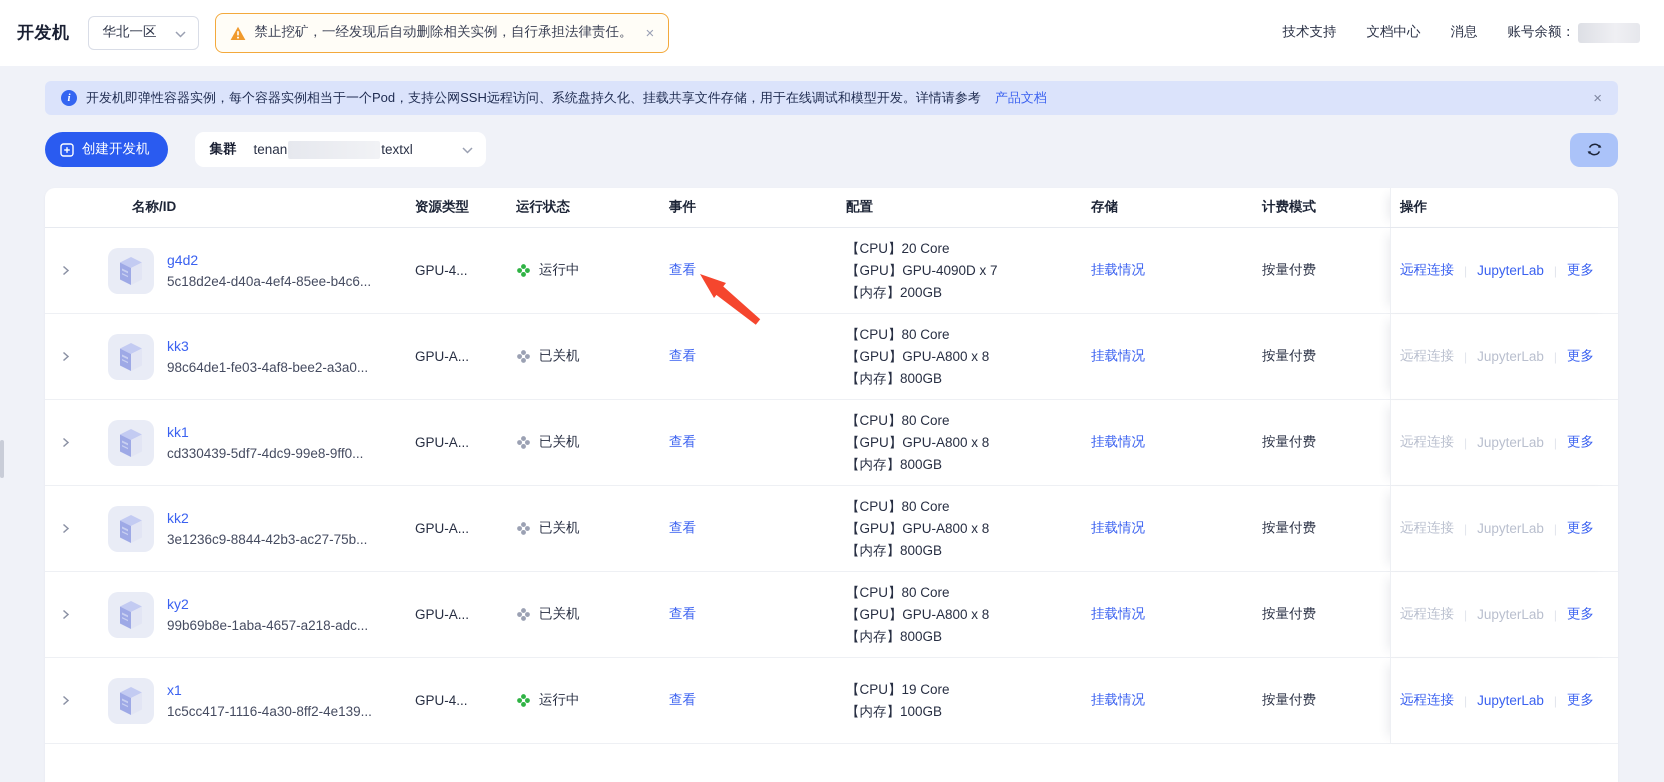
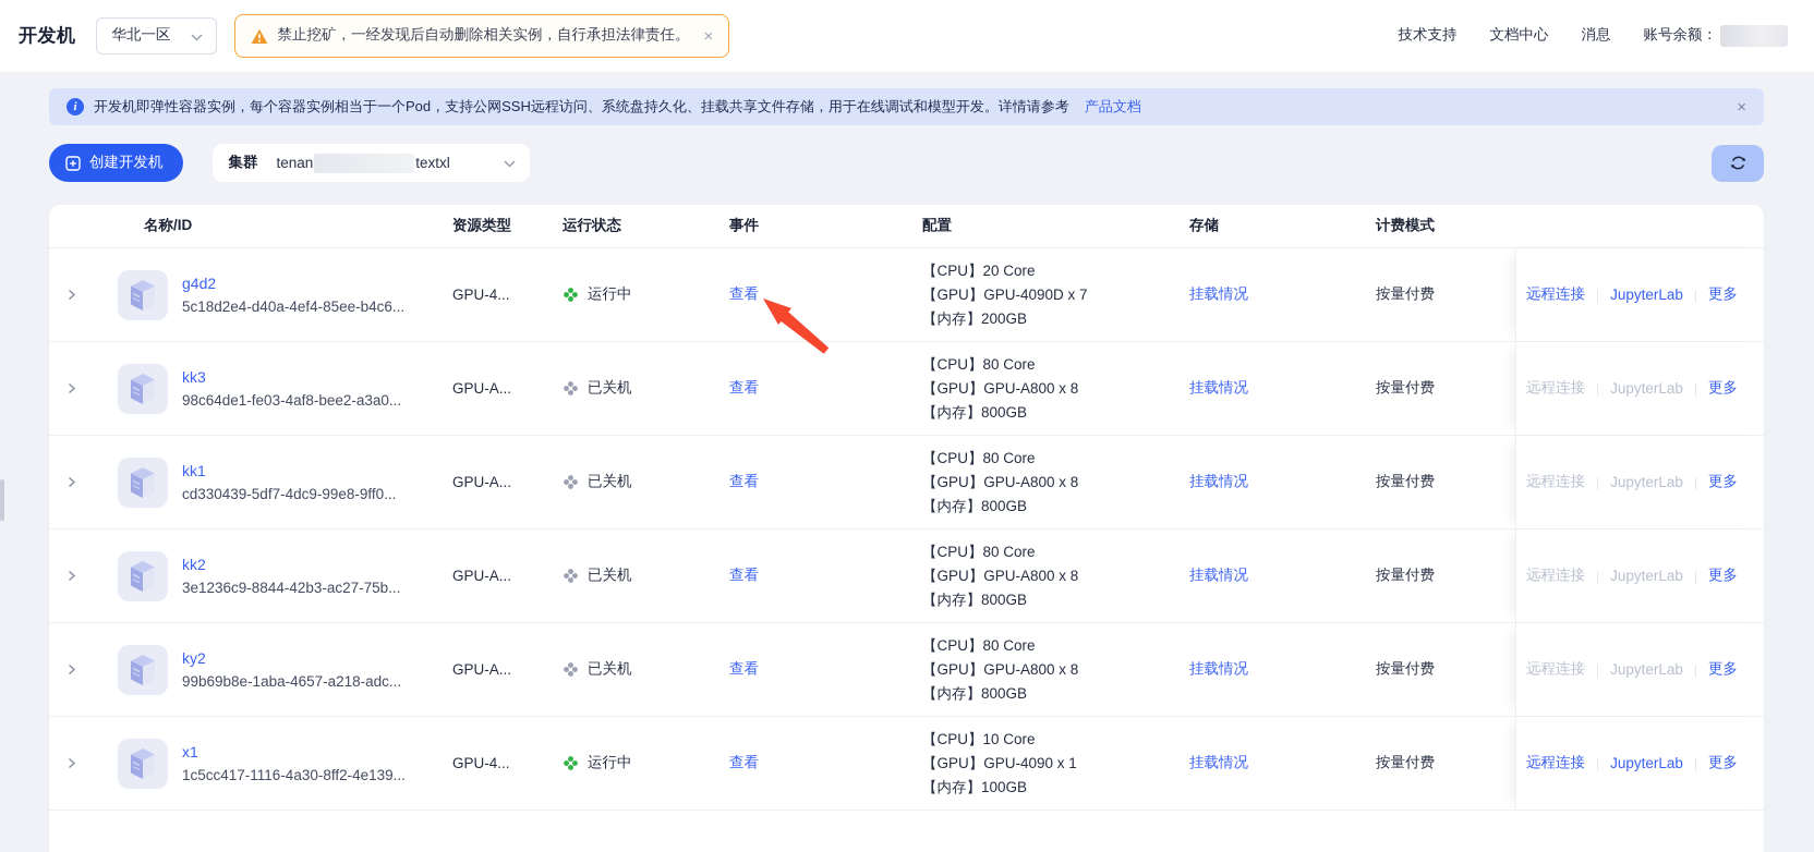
  开发机
  华北一区
  禁止挖矿，一经发现后自动删除相关实例，自行承担法律责任。
  ×
  技术支持
  文档中心
  消息
  账号余额：
  i
  开发机即弹性容器实例，每个容器实例相当于一个Pod，支持公网SSH远程访问、系统盘持久化、挂载共享文件存储，用于在线调试和模型开发。详情请参考
  产品文档
  ×
  创建开发机
  集群
  tenan
  textxl
  名称/ID
  资源类型
  运行状态
  事件
  配置
  存储
  计费模式
- 操作
  g4d2
  5c18d2e4-d40a-4ef4-85ee-b4c6...
  GPU-4...
  运行中
  查看
  【CPU】20 Core
  【GPU】GPU-4090D x 7
  【内存】200GB
  挂载情况
  按量付费
  远程连接
  |
  JupyterLab
  |
  更多
  kk3
  98c64de1-fe03-4af8-bee2-a3a0...
  GPU-A...
  已关机
  查看
  【CPU】80 Core
  【GPU】GPU-A800 x 8
  【内存】800GB
  挂载情况
  按量付费
  远程连接
  |
  JupyterLab
  |
  更多
  kk1
  cd330439-5df7-4dc9-99e8-9ff0...
  GPU-A...
  已关机
  查看
  【CPU】80 Core
  【GPU】GPU-A800 x 8
  【内存】800GB
  挂载情况
  按量付费
  远程连接
  |
  JupyterLab
  |
  更多
  kk2
  3e1236c9-8844-42b3-ac27-75b...
  GPU-A...
  已关机
  查看
  【CPU】80 Core
  【GPU】GPU-A800 x 8
  【内存】800GB
  挂载情况
  按量付费
  远程连接
  |
  JupyterLab
  |
  更多
  ky2
  99b69b8e-1aba-4657-a218-adc...
  GPU-A...
  已关机
  查看
  【CPU】80 Core
  【GPU】GPU-A800 x 8
  【内存】800GB
  挂载情况
  按量付费
  远程连接
  |
  JupyterLab
  |
  更多
  x1
  1c5cc417-1116-4a30-8ff2-4e139...
  GPU-4...
  运行中
  查看
- 【CPU】19 Core
+ 【CPU】10 Core
+ 【GPU】GPU-4090 x 1
  【内存】100GB
  挂载情况
  按量付费
  远程连接
  |
  JupyterLab
  |
  更多
